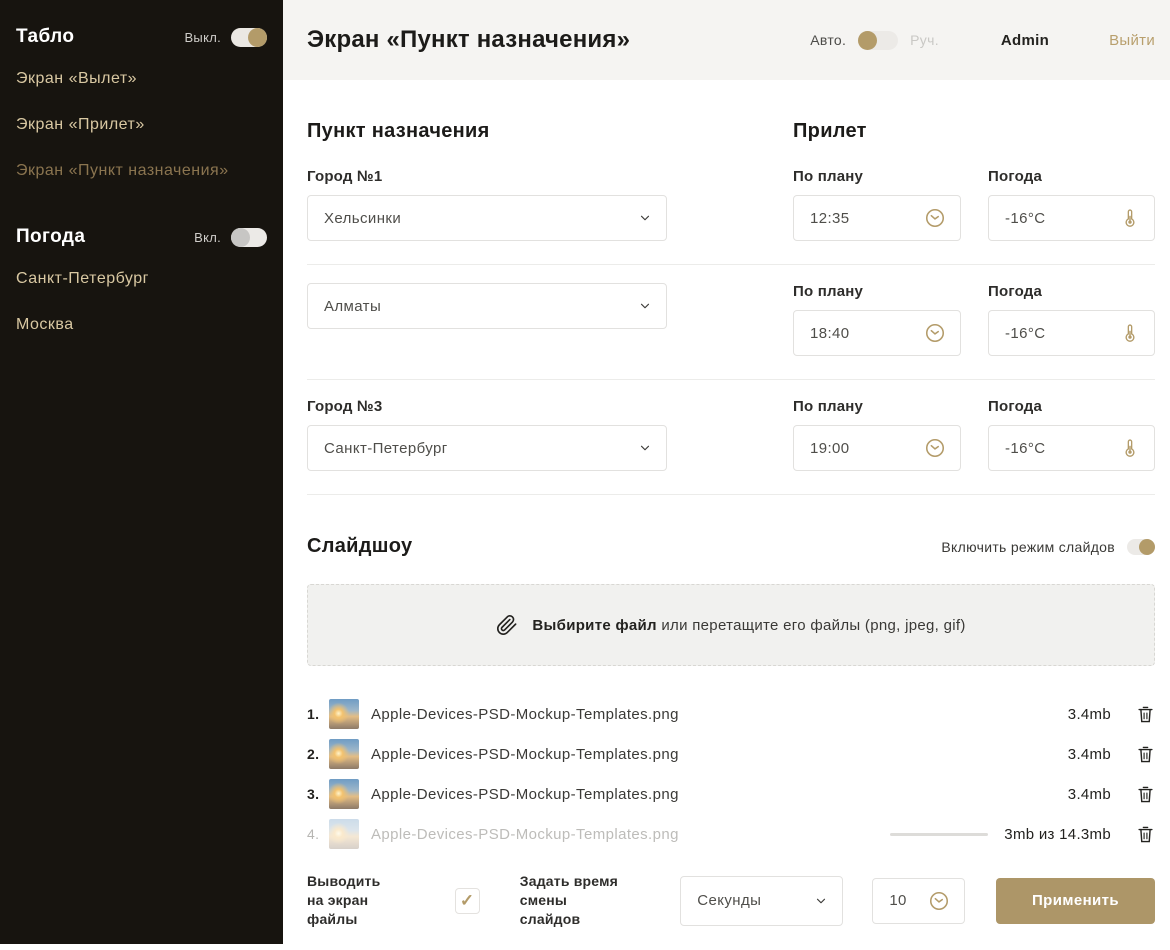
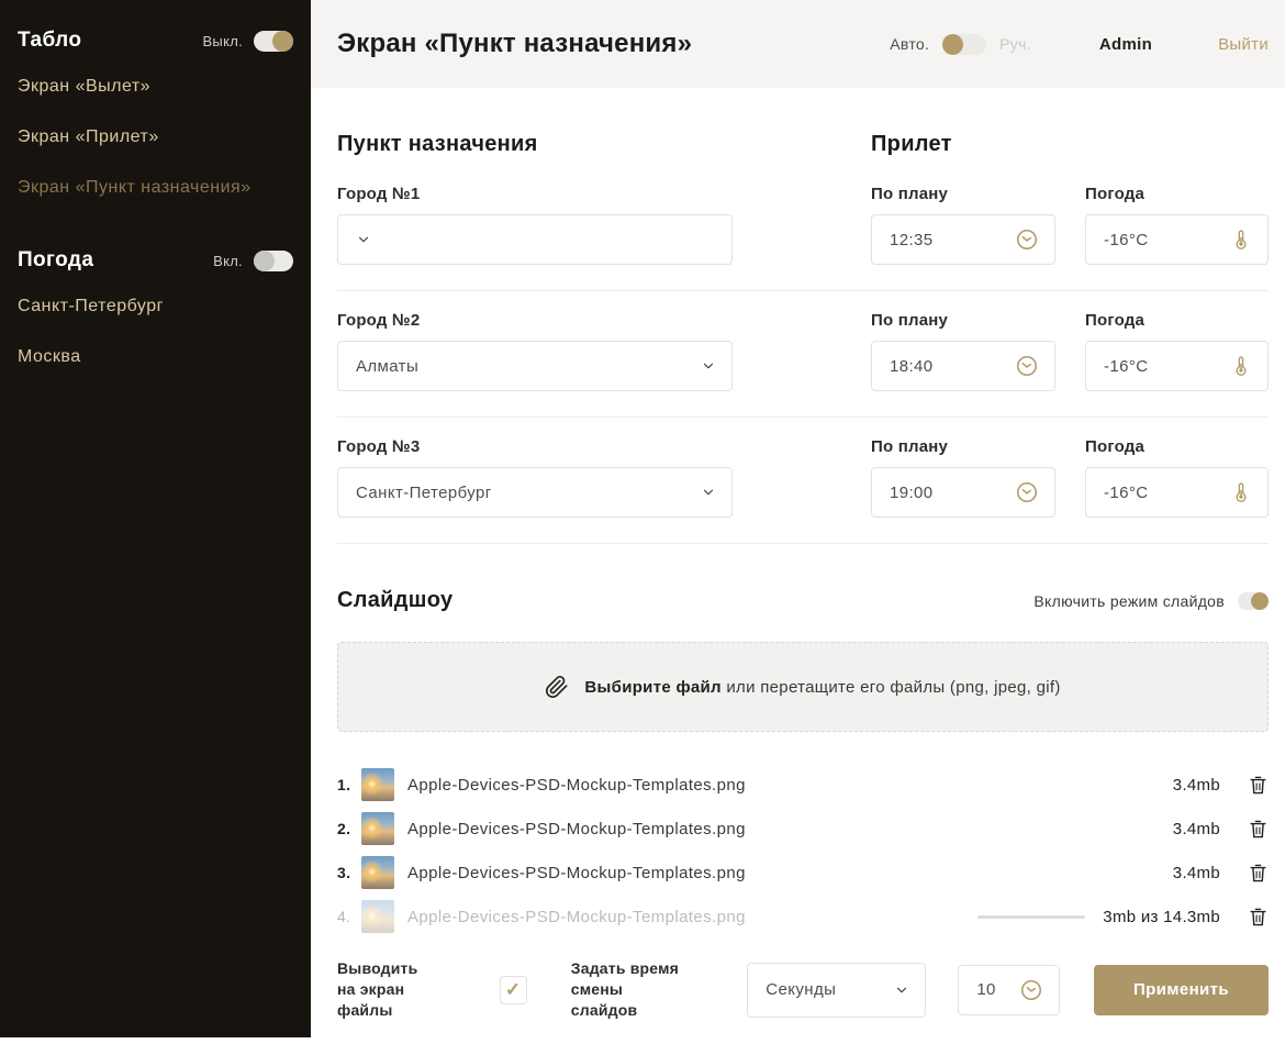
  Табло
  Выкл.
  Экран «Вылет»
  Экран «Прилет»
  Экран «Пункт назначения»
  Погода
  Вкл.
  Санкт-Петербург
  Москва
  Экран «Пункт назначения»
  Авто.
  Руч.
  Admin
  Выйти
  Пункт назначения
  Прилет
  Город №1
- Хельсинки
  По плану
  12:35
  Погода
  -16°C
+ Город №2
  Алматы
  По плану
  18:40
  Погода
  -16°C
  Город №3
  Санкт-Петербург
  По плану
  19:00
  Погода
  -16°C
  Слайдшоу
  Включить режим слайдов
  Выбирите файл или перетащите его файлы (png, jpeg, gif)
  1.
  Apple-Devices-PSD-Mockup-Templates.png
  3.4mb
  2.
  Apple-Devices-PSD-Mockup-Templates.png
  3.4mb
  3.
  Apple-Devices-PSD-Mockup-Templates.png
  3.4mb
  4.
  Apple-Devices-PSD-Mockup-Templates.png
  3mb из 14.3mb
  Выводить
  на экран файлы
  ✓
  Задать время смены
  слайдов
  Секунды
  10
  Применить
